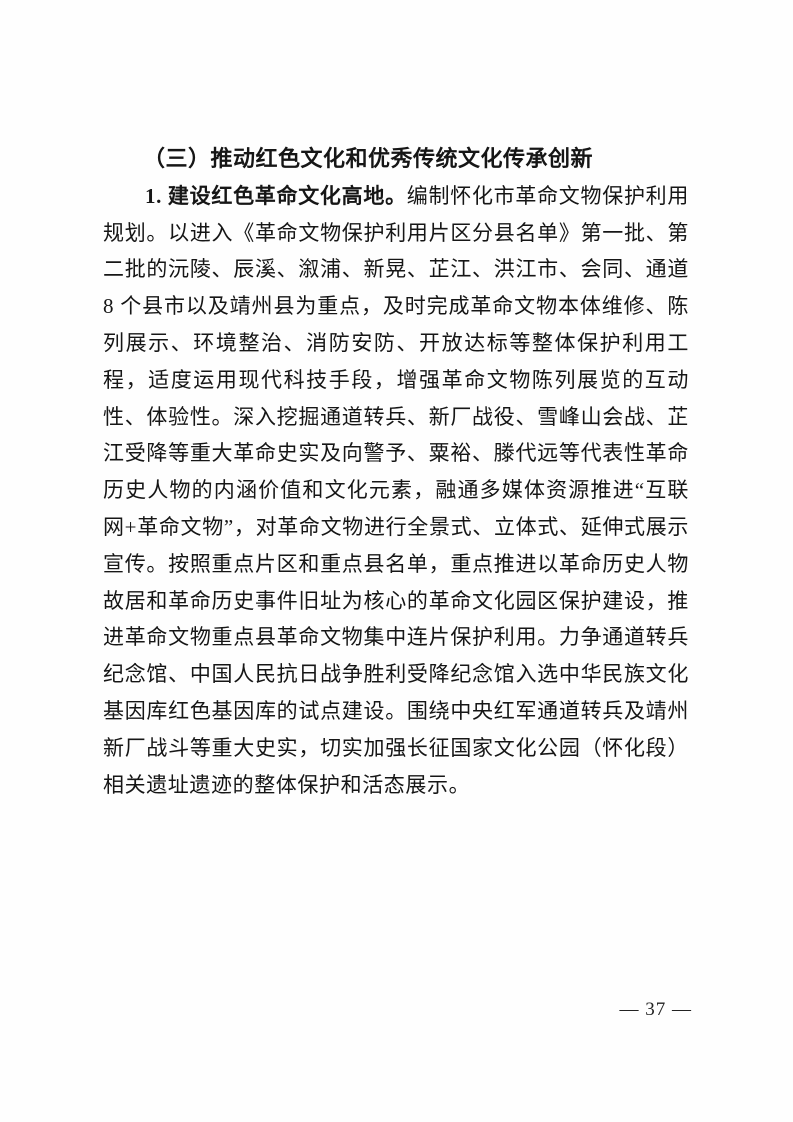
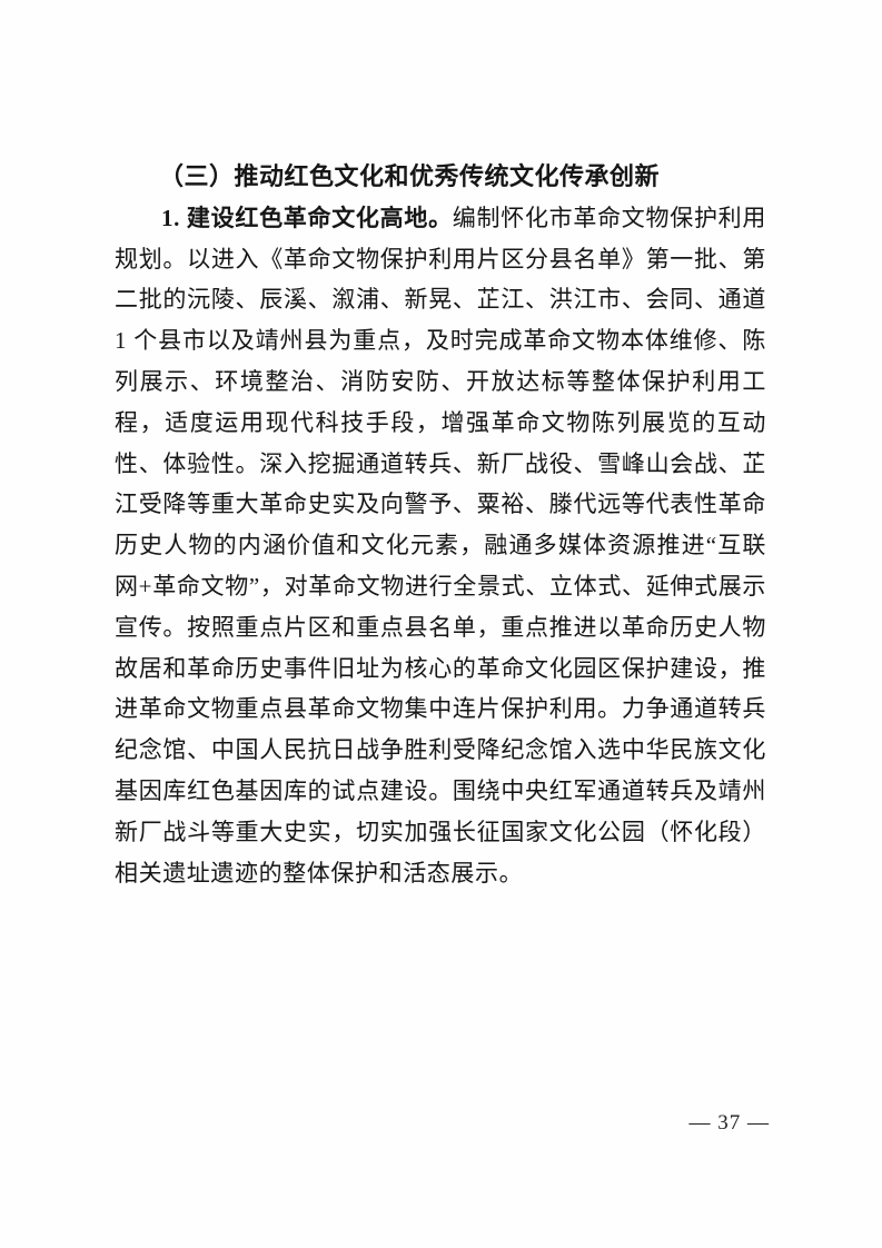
  （三）推动红色文化和优秀传统文化传承创新
- 1. 建设红色革命文化高地。编制怀化市革命文物保护利用规划。以进入《革命文物保护利用片区分县名单》第一批、第二批的沅陵、辰溪、溆浦、新晃、芷江、洪江市、会同、通道 8 个县市以及靖州县为重点，及时完成革命文物本体维修、陈列展示、环境整治、消防安防、开放达标等整体保护利用工程，适度运用现代科技手段，增强革命文物陈列展览的互动性、体验性。深入挖掘通道转兵、新厂战役、雪峰山会战、芷江受降等重大革命史实及向警予、粟裕、滕代远等代表性革命历史人物的内涵价值和文化元素，融通多媒体资源推进“互联网+革命文物”，对革命文物进行全景式、立体式、延伸式展示宣传。按照重点片区和重点县名单，重点推进以革命历史人物故居和革命历史事件旧址为核心的革命文化园区保护建设，推进革命文物重点县革命文物集中连片保护利用。力争通道转兵纪念馆、中国人民抗日战争胜利受降纪念馆入选中华民族文化基因库红色基因库的试点建设。围绕中央红军通道转兵及靖州新厂战斗等重大史实，切实加强长征国家文化公园（怀化段）相关遗址遗迹的整体保护和活态展示。
+ 1. 建设红色革命文化高地。编制怀化市革命文物保护利用规划。以进入《革命文物保护利用片区分县名单》第一批、第二批的沅陵、辰溪、溆浦、新晃、芷江、洪江市、会同、通道 1 个县市以及靖州县为重点，及时完成革命文物本体维修、陈列展示、环境整治、消防安防、开放达标等整体保护利用工程，适度运用现代科技手段，增强革命文物陈列展览的互动性、体验性。深入挖掘通道转兵、新厂战役、雪峰山会战、芷江受降等重大革命史实及向警予、粟裕、滕代远等代表性革命历史人物的内涵价值和文化元素，融通多媒体资源推进“互联网+革命文物”，对革命文物进行全景式、立体式、延伸式展示宣传。按照重点片区和重点县名单，重点推进以革命历史人物故居和革命历史事件旧址为核心的革命文化园区保护建设，推进革命文物重点县革命文物集中连片保护利用。力争通道转兵纪念馆、中国人民抗日战争胜利受降纪念馆入选中华民族文化基因库红色基因库的试点建设。围绕中央红军通道转兵及靖州新厂战斗等重大史实，切实加强长征国家文化公园（怀化段）相关遗址遗迹的整体保护和活态展示。
  — 37 —
